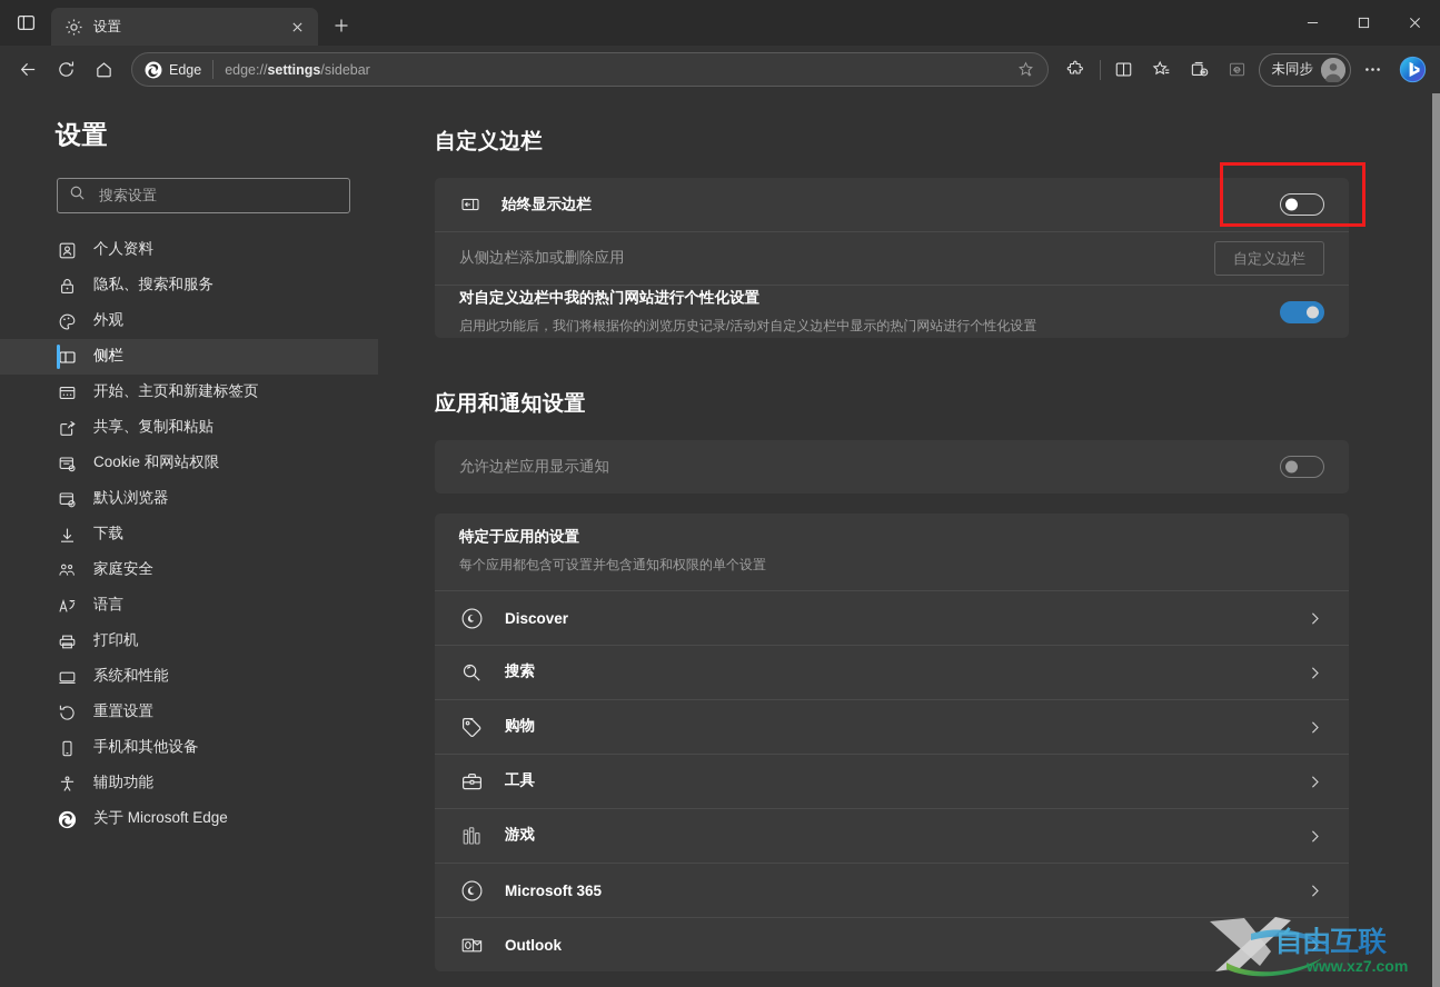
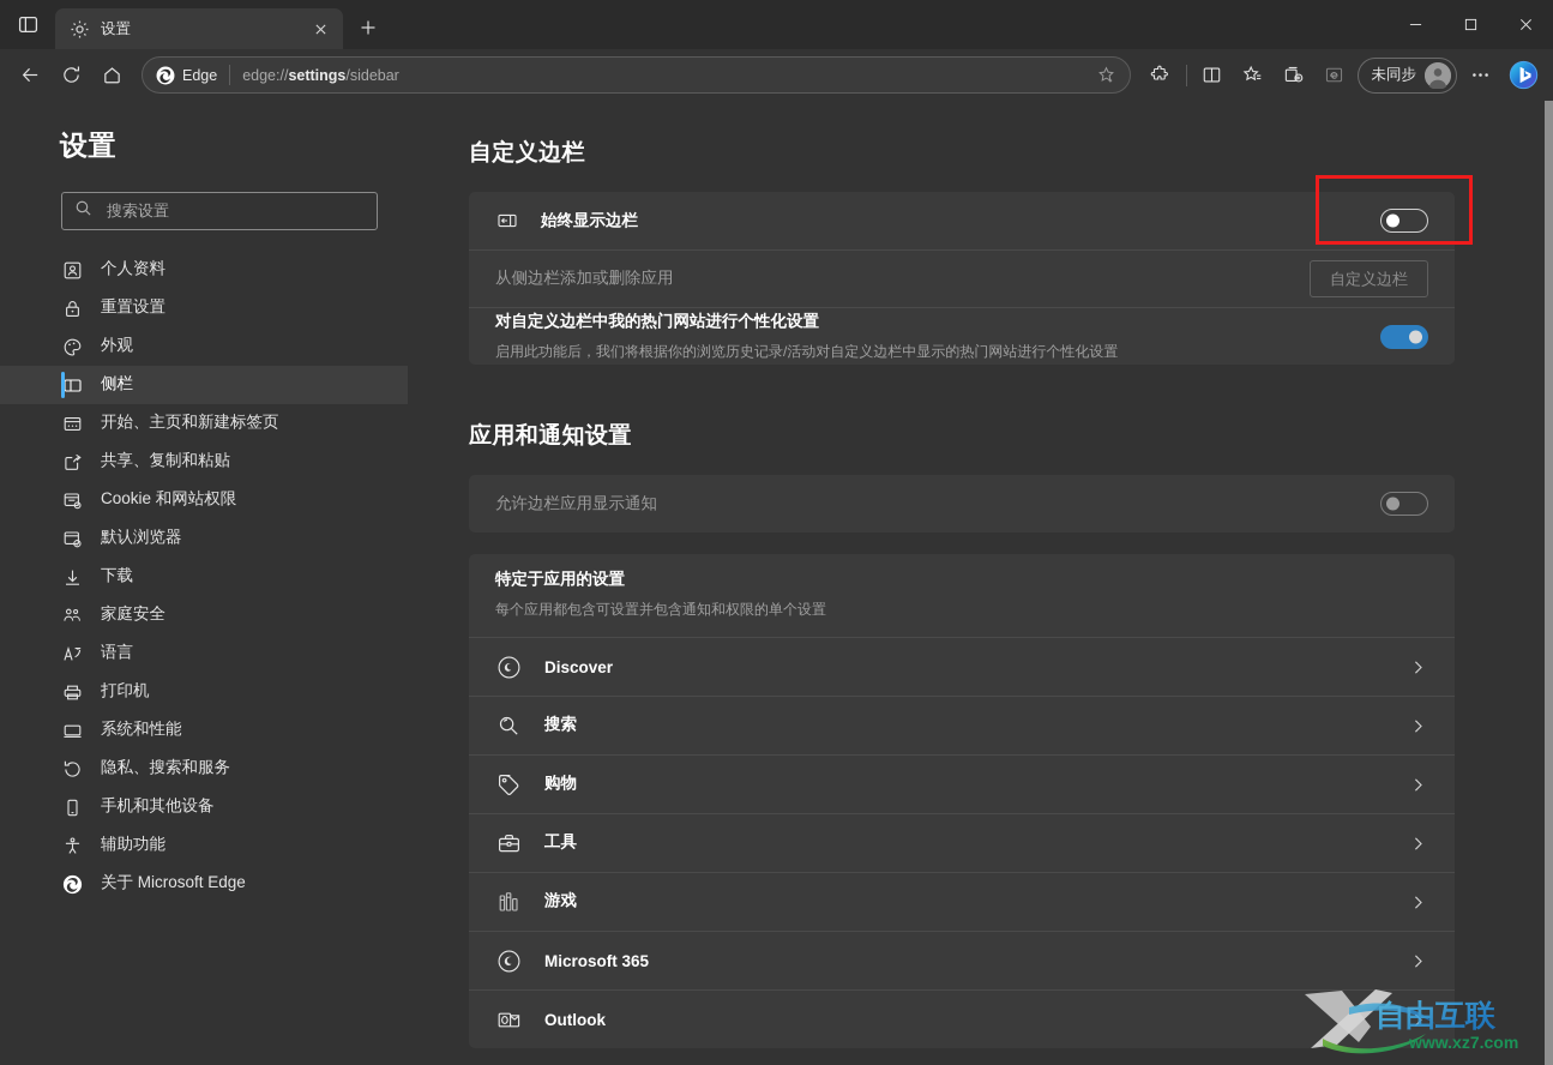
  设置
  Edge
  edge://settings/sidebar
  未同步
  设置
  搜索设置
  个人资料
- 隐私、搜索和服务
+ 重置设置
  外观
  侧栏
  开始、主页和新建标签页
  共享、复制和粘贴
  Cookie 和网站权限
  默认浏览器
  下载
  家庭安全
  语言
  打印机
  系统和性能
- 重置设置
+ 隐私、搜索和服务
  手机和其他设备
  辅助功能
  关于 Microsoft Edge
  自定义边栏
  始终显示边栏
  从侧边栏添加或删除应用
  自定义边栏
  对自定义边栏中我的热门网站进行个性化设置
  启用此功能后，我们将根据你的浏览历史记录/活动对自定义边栏中显示的热门网站进行个性化设置
  应用和通知设置
  允许边栏应用显示通知
  特定于应用的设置
  每个应用都包含可设置并包含通知和权限的单个设置
  Discover
  搜索
  购物
  工具
  游戏
  Microsoft 365
  Outlook
  自由互联
  www.xz7.com
